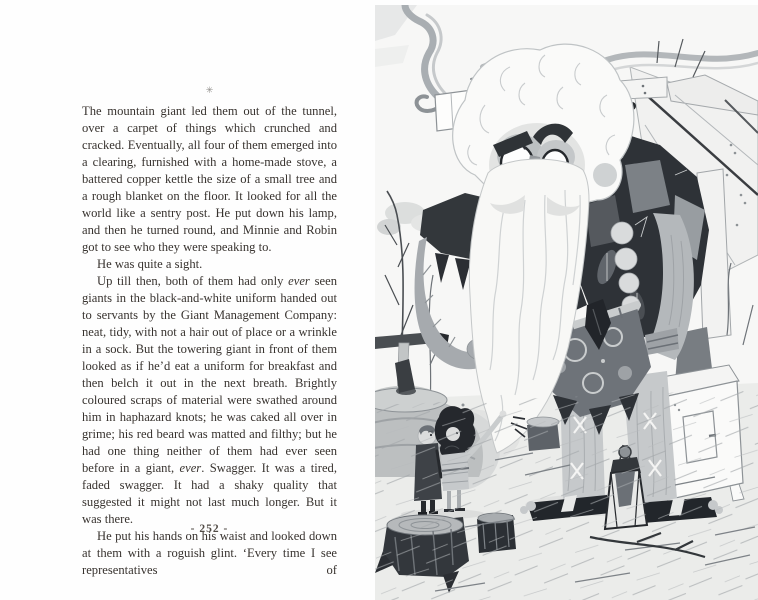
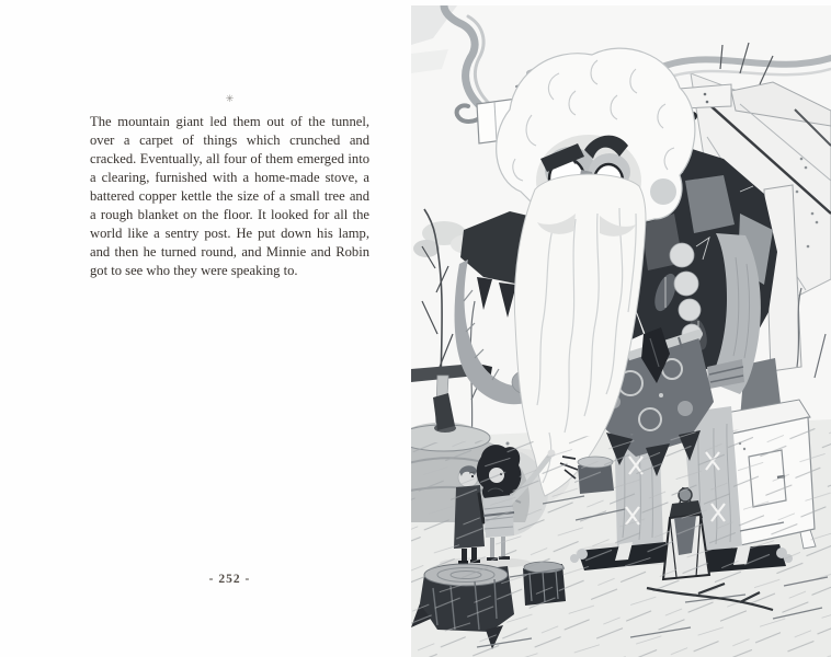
  ✳
  The mountain giant led them out of the tunnel, over a carpet of things which crunched and cracked. Eventually, all four of them emerged into a clearing, furnished with a home-made stove, a battered copper kettle the size of a small tree and a rough blanket on the floor. It looked for all the world like a sentry post. He put down his lamp, and then he turned round, and Minnie and Robin got to see who they were speaking to.
- He was quite a sight.
- Up till then, both of them had only ever seen giants in the black-and-white uniform handed out to servants by the Giant Management Company: neat, tidy, with not a hair out of place or a wrinkle in a sock. But the towering giant in front of them looked as if he’d eat a uniform for breakfast and then belch it out in the next breath. Brightly coloured scraps of material were swathed around him in haphazard knots; he was caked all over in grime; his red beard was matted and filthy; but he had one thing neither of them had ever seen before in a giant, ever. Swagger. It was a tired, faded swagger. It had a shaky quality that suggested it might not last much longer. But it was there.
- He put his hands on his waist and looked down at them with a roguish glint. ‘Every time I see representatives of
  - 252 -
